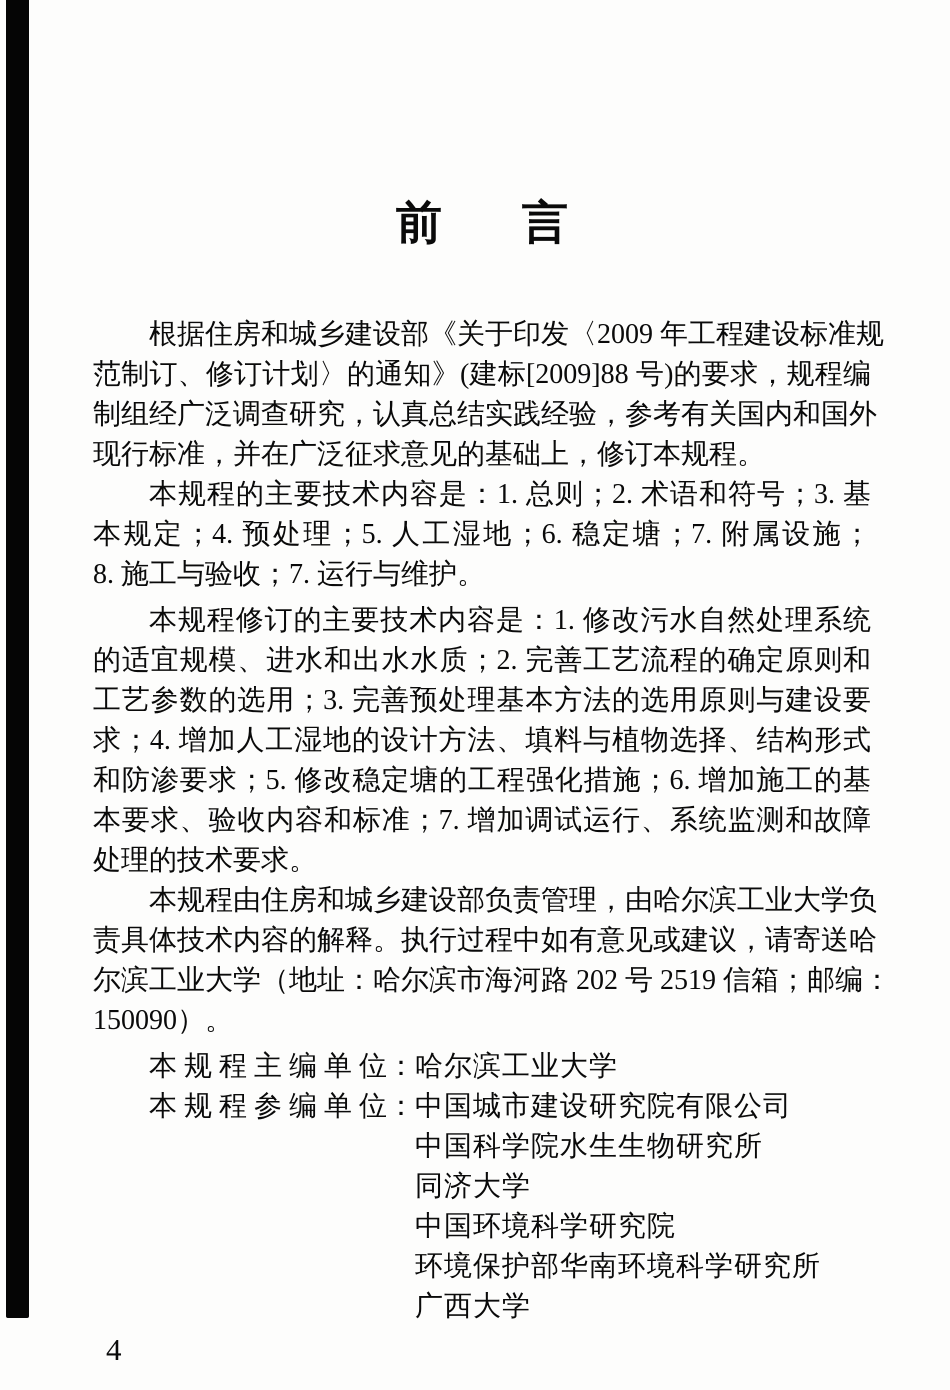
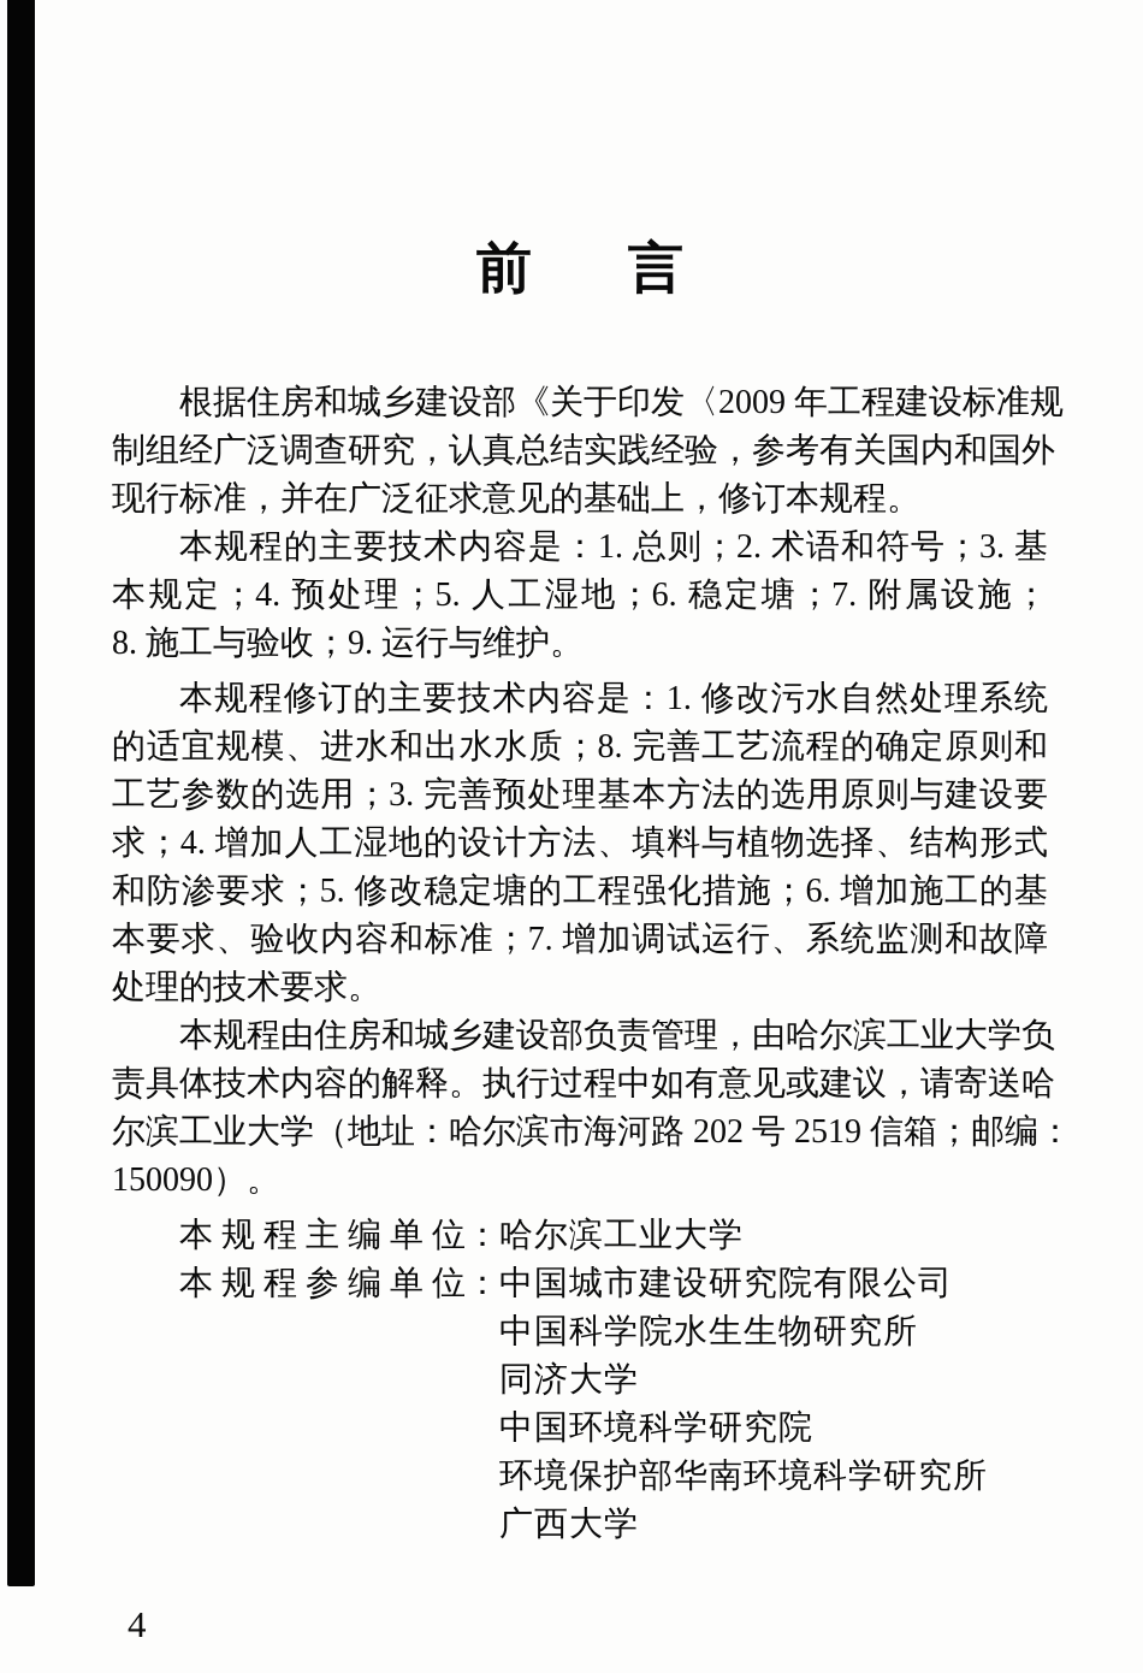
  前
  言
  根据住房和城乡建设部《关于印发〈2009 年工程建设标准规
- 范制订、修订计划〉的通知》(建标[2009]88 号)的要求，规程编
  制组经广泛调查研究，认真总结实践经验，参考有关国内和国外
  现行标准，并在广泛征求意见的基础上，修订本规程。
  本规程的主要技术内容是：1. 总则；2. 术语和符号；3. 基
  本规定；4. 预处理；5. 人工湿地；6. 稳定塘；7. 附属设施；
- 8. 施工与验收；7. 运行与维护。
+ 8. 施工与验收；9. 运行与维护。
  本规程修订的主要技术内容是：1. 修改污水自然处理系统
- 的适宜规模、进水和出水水质；2. 完善工艺流程的确定原则和
+ 的适宜规模、进水和出水水质；8. 完善工艺流程的确定原则和
  工艺参数的选用；3. 完善预处理基本方法的选用原则与建设要
  求；4. 增加人工湿地的设计方法、填料与植物选择、结构形式
  和防渗要求；5. 修改稳定塘的工程强化措施；6. 增加施工的基
  本要求、验收内容和标准；7. 增加调试运行、系统监测和故障
  处理的技术要求。
  本规程由住房和城乡建设部负责管理，由哈尔滨工业大学负
  责具体技术内容的解释。执行过程中如有意见或建议，请寄送哈
  尔滨工业大学（地址：哈尔滨市海河路 202 号 2519 信箱；邮编：
  150090）。
  本 规 程 主 编 单 位：哈尔滨工业大学
  本 规 程 参 编 单 位：中国城市建设研究院有限公司
  中国科学院水生生物研究所
  同济大学
  中国环境科学研究院
  环境保护部华南环境科学研究所
  广西大学
  4
